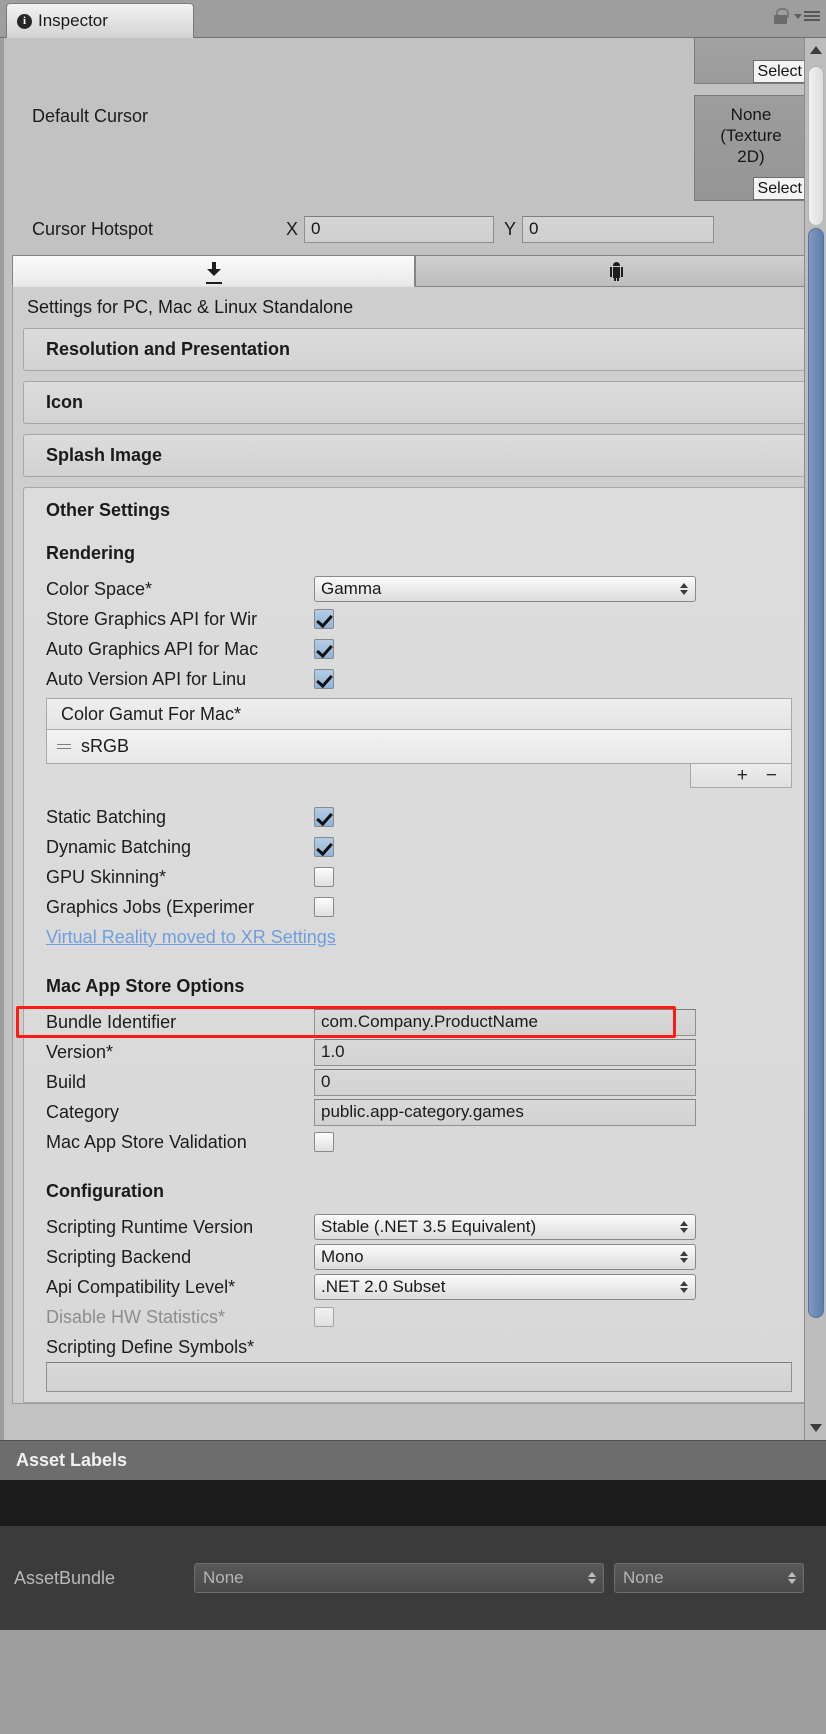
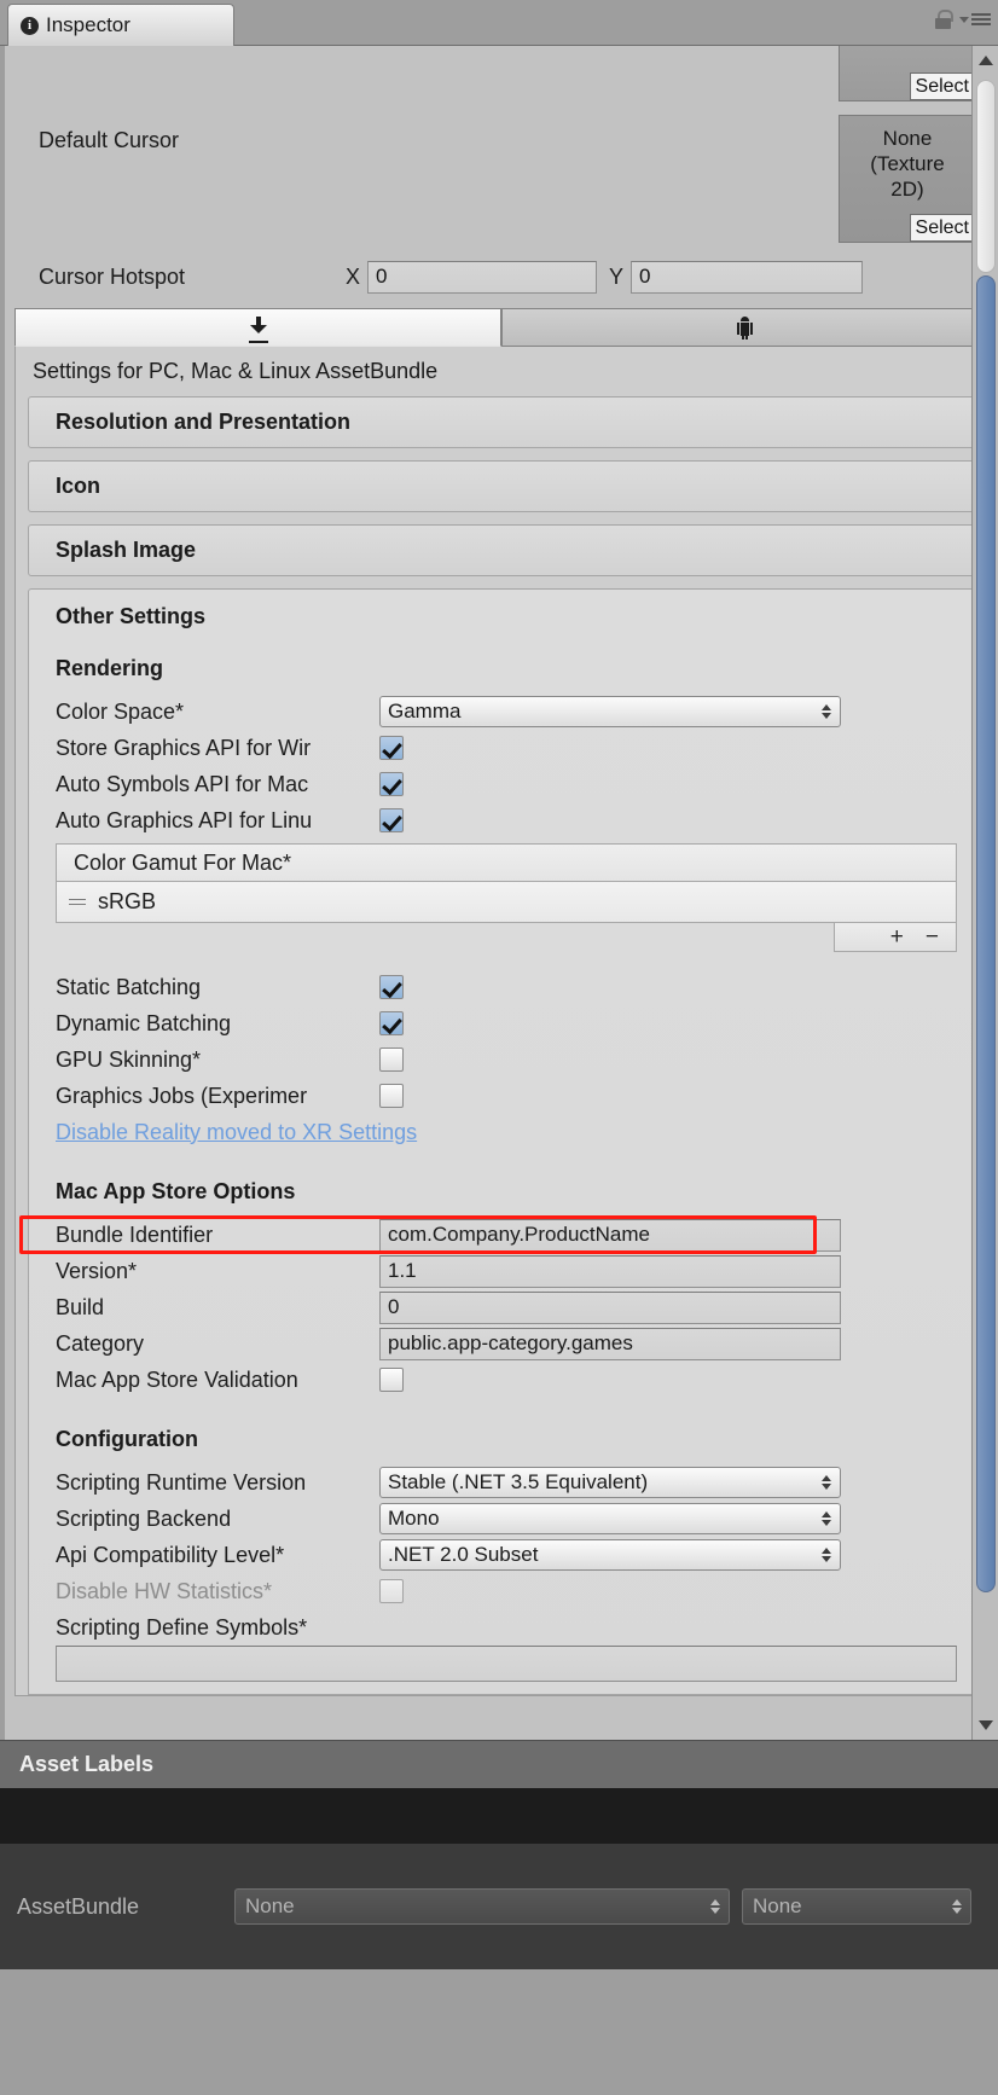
  i
  Inspector
  Default Cursor
  Select
  None
  (Texture
  2D)
  Select
  Cursor Hotspot
  X
  0
  Y
  0
- Settings for PC, Mac & Linux Standalone
+ Settings for PC, Mac & Linux AssetBundle
  Resolution and Presentation
  Icon
  Splash Image
  Other Settings
  Rendering
  Color Space*
  Gamma
  Store Graphics API for Wir
- Auto Graphics API for Mac
+ Auto Symbols API for Mac
- Auto Version API for Linu
+ Auto Graphics API for Linu
  Color Gamut For Mac*
  sRGB
  +
  −
  Static Batching
  Dynamic Batching
  GPU Skinning*
  Graphics Jobs (Experimer
- Virtual Reality moved to XR Settings
+ Disable Reality moved to XR Settings
  Mac App Store Options
  Bundle Identifier
  com.Company.ProductName
  Version*
- 1.0
+ 1.1
  Build
  0
  Category
  public.app-category.games
  Mac App Store Validation
  Configuration
  Scripting Runtime Version
  Stable (.NET 3.5 Equivalent)
  Scripting Backend
  Mono
  Api Compatibility Level*
  .NET 2.0 Subset
  Disable HW Statistics*
  Scripting Define Symbols*
  Asset Labels
  AssetBundle
  None
  None
